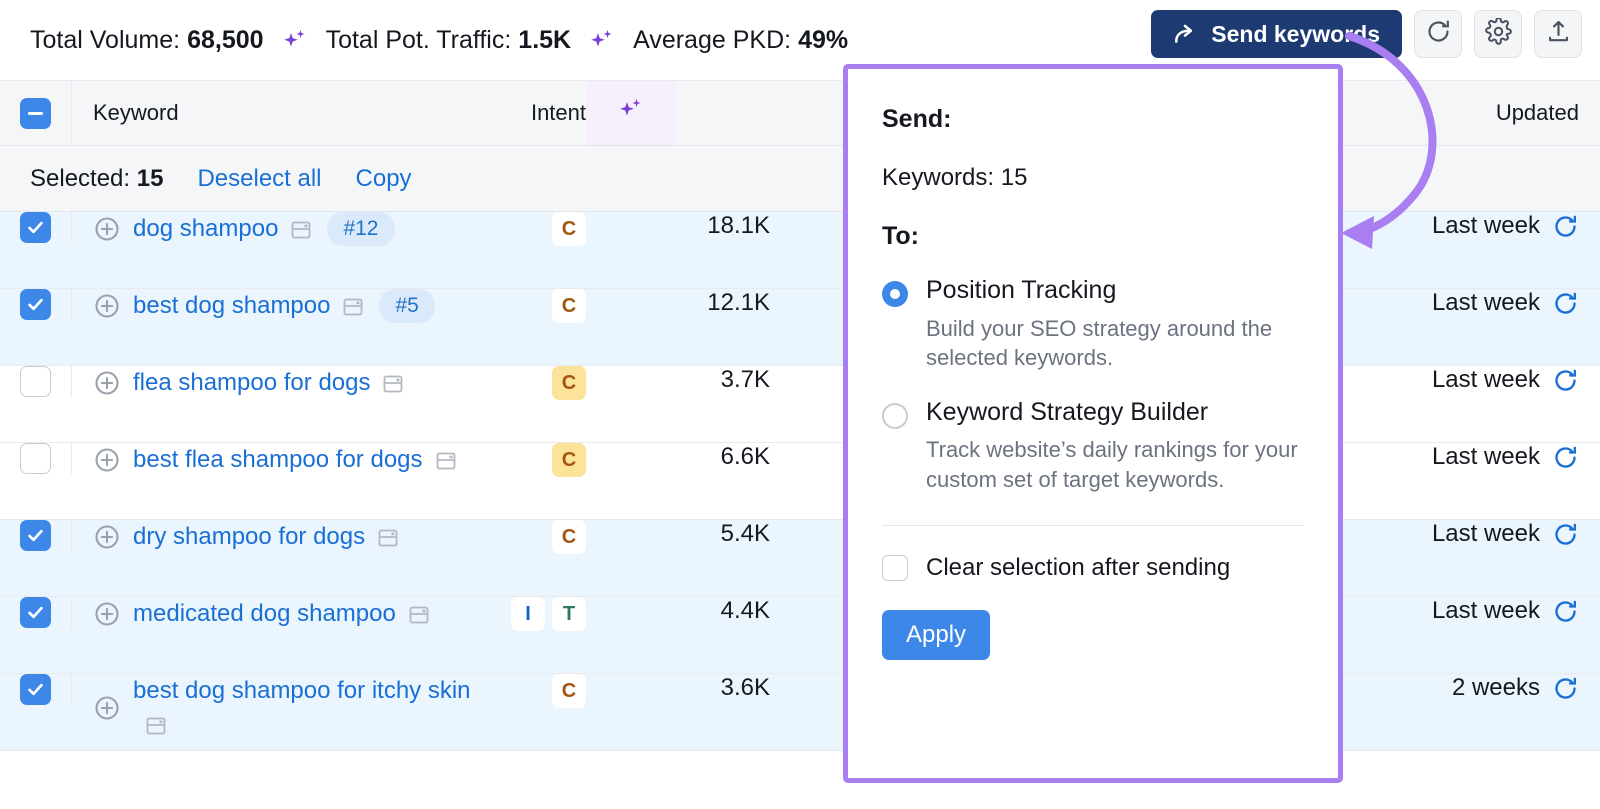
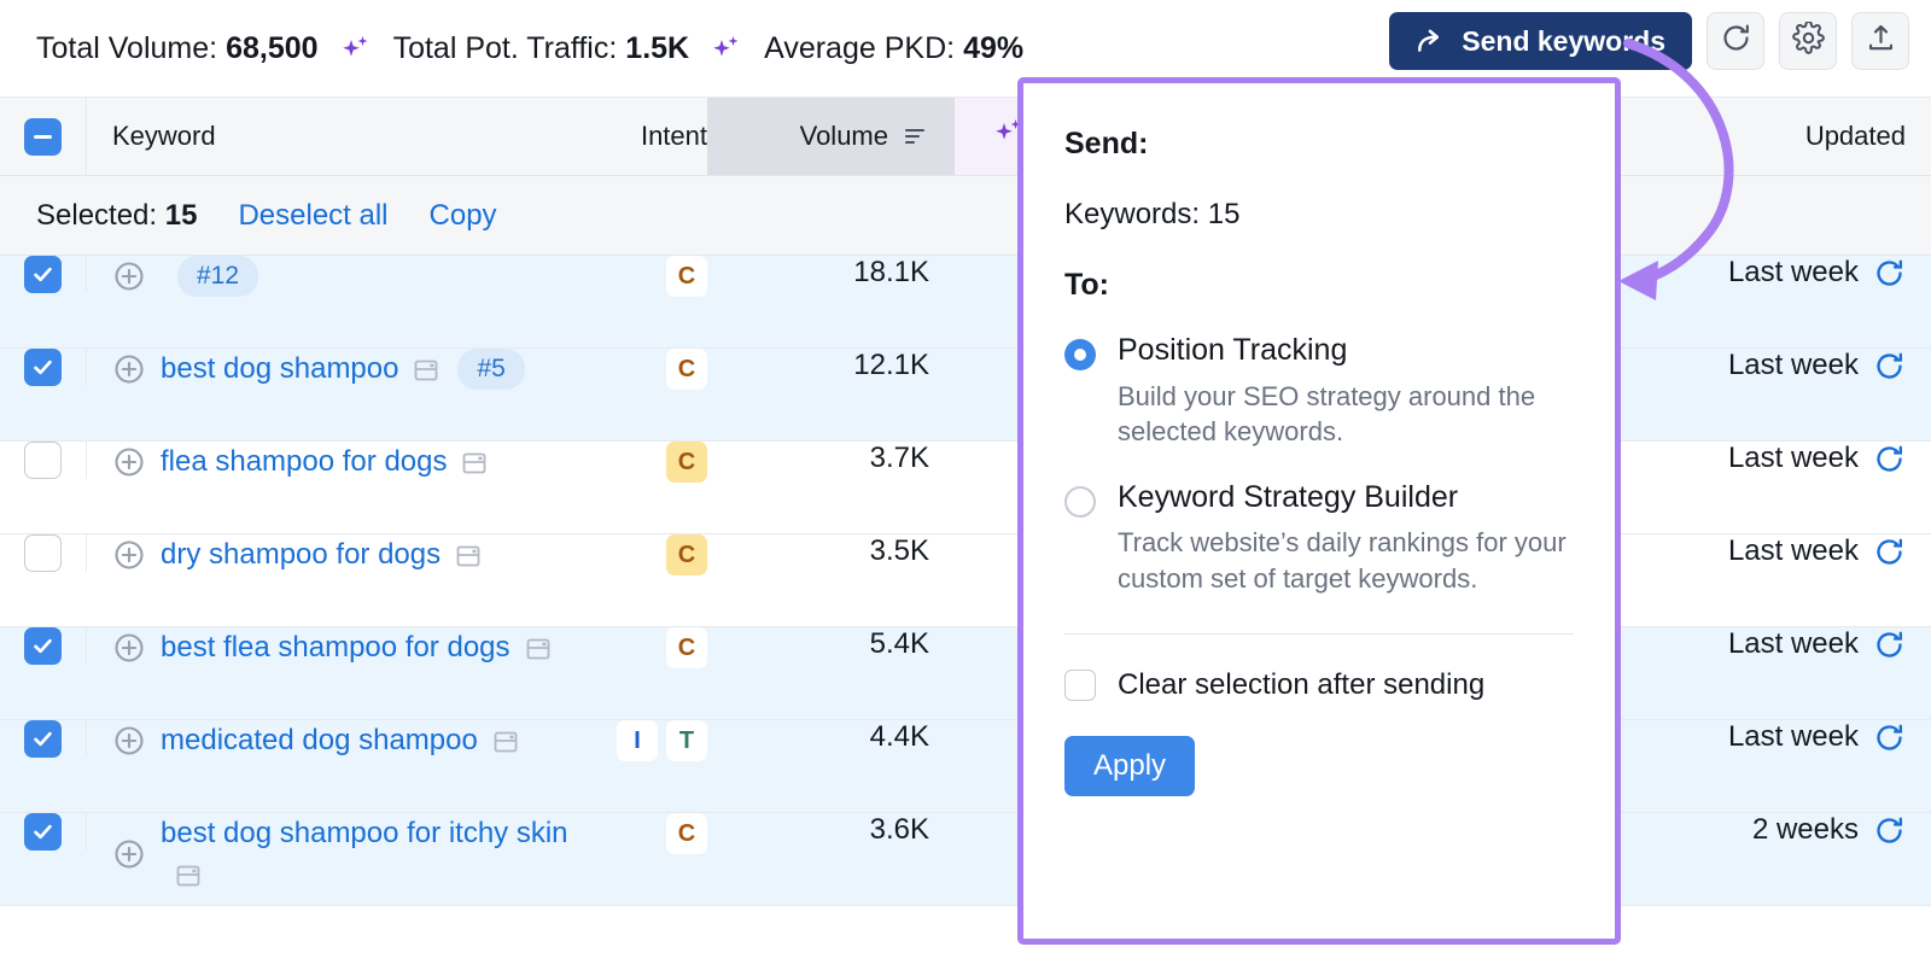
  Total Volume:
  68,500
  Total Pot. Traffic:
  1.5K
  Average PKD:
  49%
  Send keywods
  Keyword
  Intent
+ Volume
  Updated
  Selected: 15
  Deselect all
  Copy
- dog shampoo
  #12
  C
  18.1K
  Last week
  best dog shampoo
  #5
  C
  12.1K
  Last week
  flea shampoo for dogs
  C
  3.7K
  Last week
- best flea shampoo for dogs
+ dry shampoo for dogs
  C
- 6.6K
+ 3.5K
  Last week
- dry shampoo for dogs
+ best flea shampoo for dogs
  C
  5.4K
  Last week
  medicated dog shampoo
  I
  T
  4.4K
  Last week
  best dog shampoo for itchy skin
  C
  3.6K
  2 weeks
  Send:
  Keywords: 15
  To:
  Position Tracking
  Build your SEO strategy around the selected keywords.
  Keyword Strategy Builder
  Track website’s daily rankings for your custom set of target keywords.
  Clear selection after sending
  Apply
